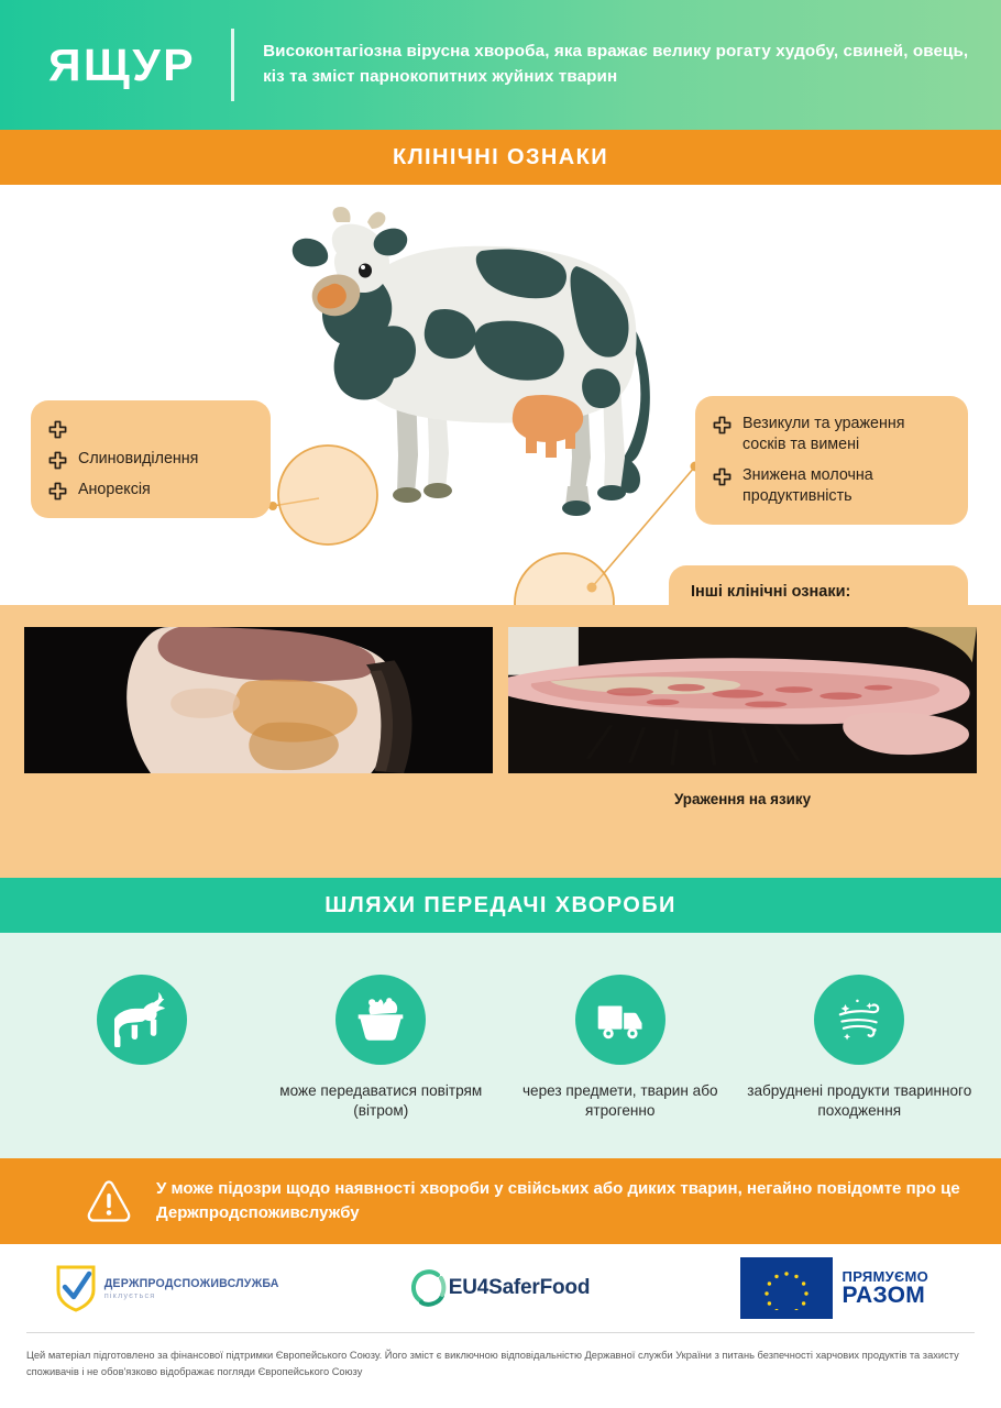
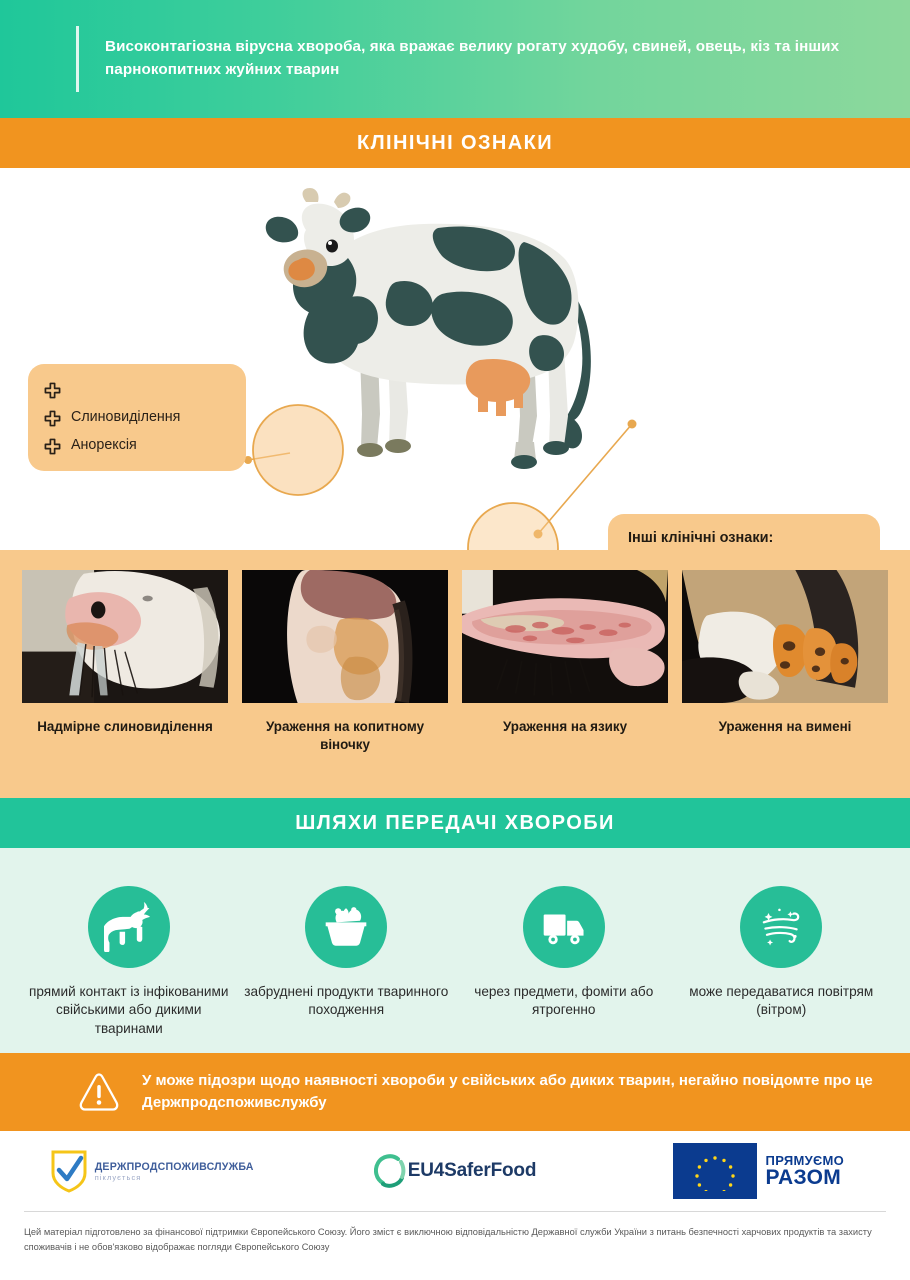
- ЯЩУР
- Високонтагіозна вірусна хвороба, яка вражає велику рогату худобу, свиней, овець, кіз та зміст парнокопитних жуйних тварин
+ Високонтагіозна вірусна хвороба, яка вражає велику рогату худобу, свиней, овець, кіз та інших парнокопитних жуйних тварин
  КЛІНІЧНІ ОЗНАКИ
  Слиновиділення
  Анорексія
- Везикули та ураження сосків та вимені
- Знижена молочна продуктивність
  Інші клінічні ознаки:
+ Надмірне слиновиділення
+ Ураження на копитному віночку
  Ураження на язику
+ Ураження на вимені
  ШЛЯХИ ПЕРЕДАЧІ ХВОРОБИ
+ прямий контакт із інфікованими свійськими або дикими тваринами
- може передаватися повітрям (вітром)
+ забруднені продукти тваринного походження
- через предмети, тварин або ятрогенно
+ через предмети, фоміти або ятрогенно
- забруднені продукти тваринного походження
+ може передаватися повітрям (вітром)
  У може підозри щодо наявності хвороби у свійських або диких тварин, негайно повідомте про це Держпродспоживслужбу
  ДЕРЖПРОДСПОЖИВСЛУЖБА
  піклується
  EU4SaferFood
  ПРЯМУЄМО
  РАЗОМ
  Цей матеріал підготовлено за фінансової підтримки Європейського Союзу. Його зміст є виключною відповідальністю Державної служби України з питань безпечності харчових продуктів та захисту споживачів і не обов'язково відображає погляди Європейського Союзу
